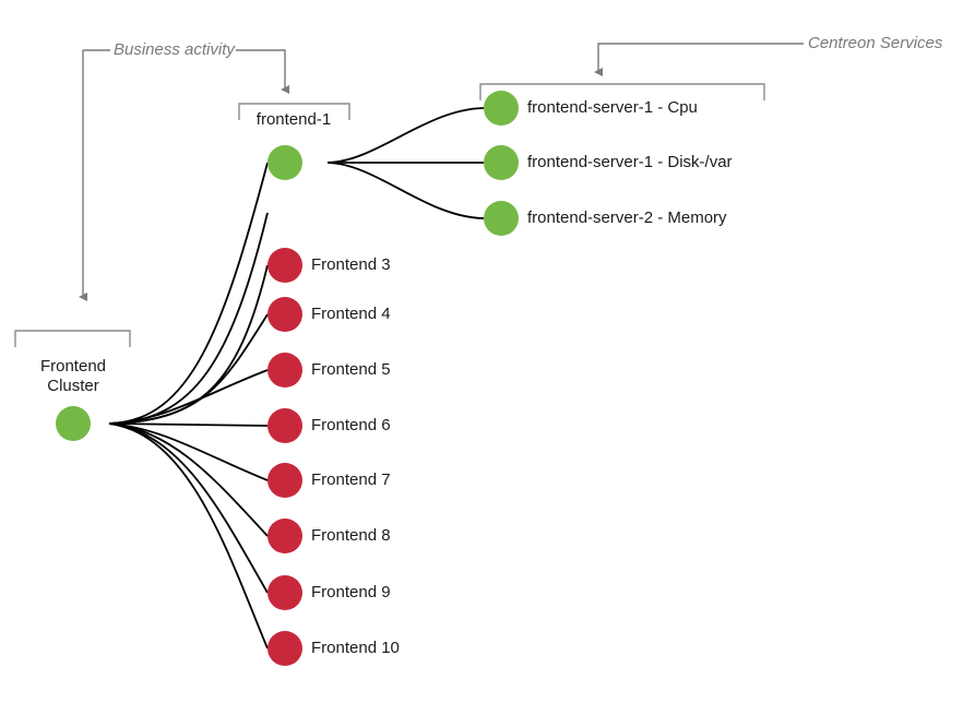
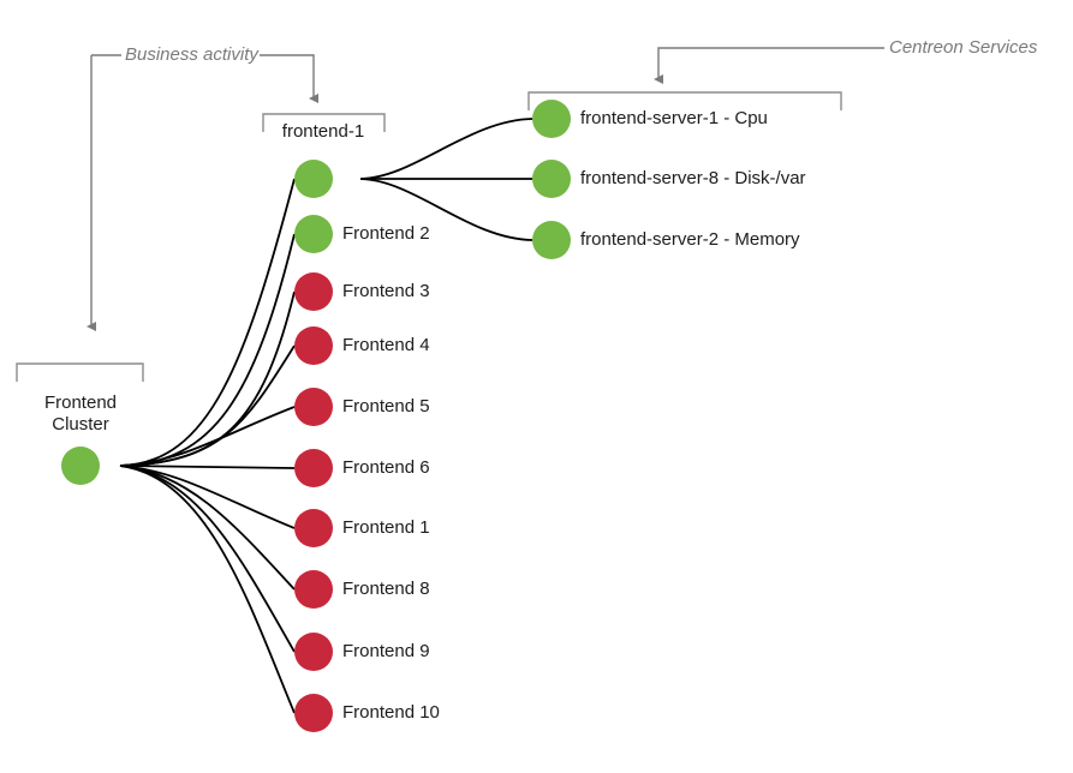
  Business activity
  Centreon Services
  frontend-1
  Frontend
  Cluster
+ Frontend 2
  Frontend 3
  Frontend 4
  Frontend 5
  Frontend 6
- Frontend 7
+ Frontend 1
  Frontend 8
  Frontend 9
  Frontend 10
  frontend-server-1 - Cpu
- frontend-server-1 - Disk-/var
+ frontend-server-8 - Disk-/var
  frontend-server-2 - Memory
